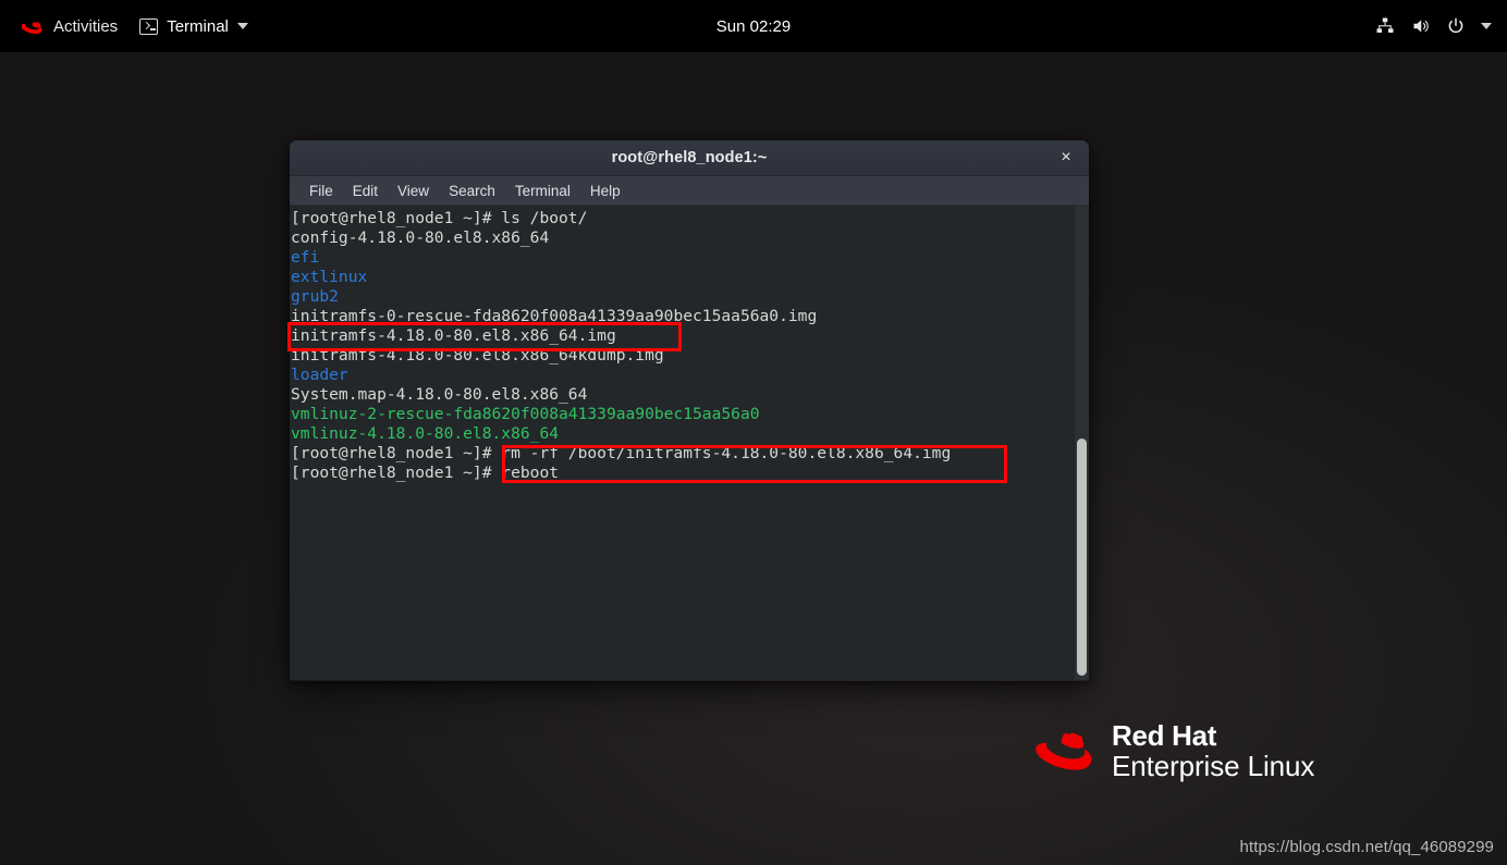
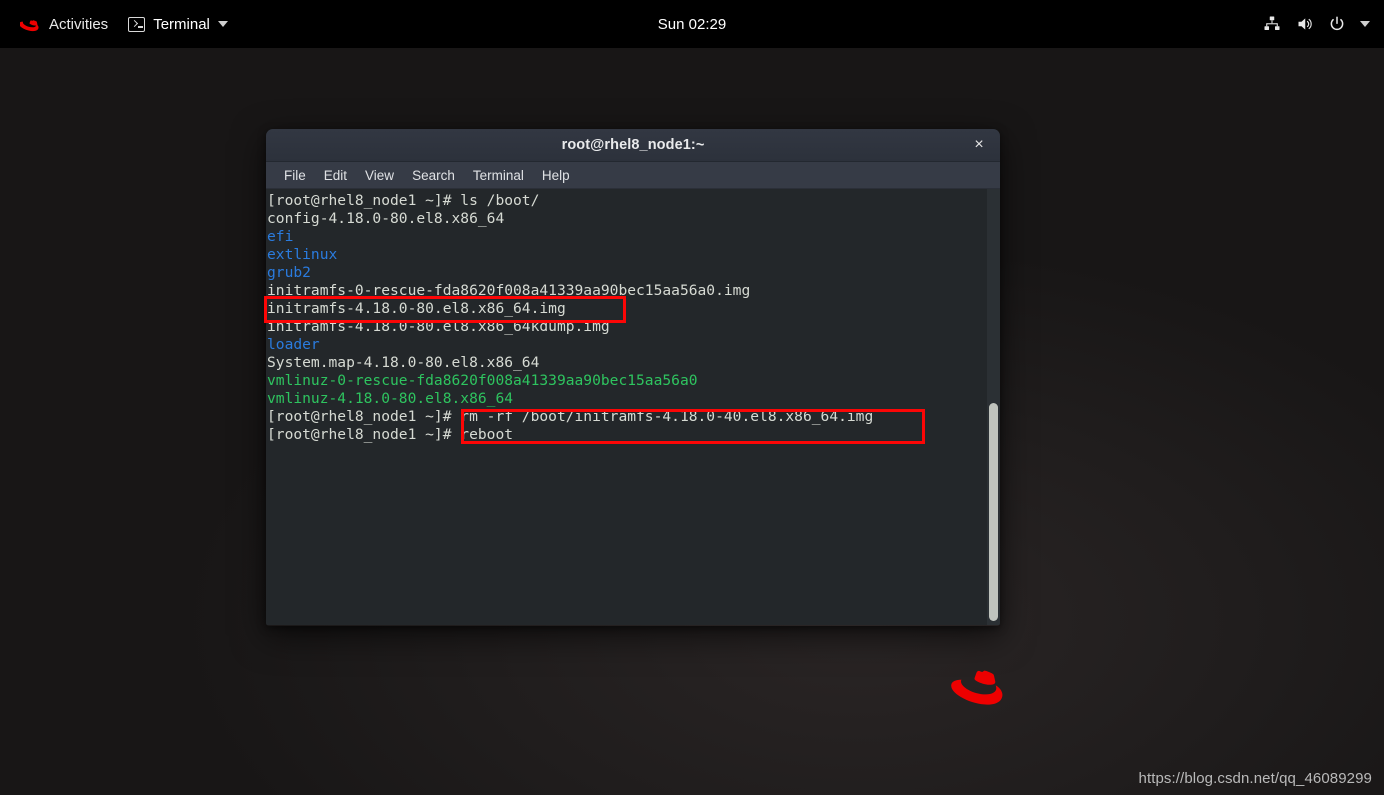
  Activities
  Terminal
  Sun 02:29
  root@rhel8_node1:~
  ×
  File
  Edit
  View
  Search
  Terminal
  Help
  [root@rhel8_node1 ~]# ls /boot/
  config-4.18.0-80.el8.x86_64
  efi
  extlinux
  grub2
  initramfs-0-rescue-fda8620f008a41339aa90bec15aa56a0.img
  initramfs-4.18.0-80.el8.x86_64.img
  initramfs-4.18.0-80.el8.x86_64kdump.img
  loader
  System.map-4.18.0-80.el8.x86_64
- vmlinuz-2-rescue-fda8620f008a41339aa90bec15aa56a0
+ vmlinuz-0-rescue-fda8620f008a41339aa90bec15aa56a0
  vmlinuz-4.18.0-80.el8.x86_64
- [root@rhel8_node1 ~]# rm -rf /boot/initramfs-4.18.0-80.el8.x86_64.img
+ [root@rhel8_node1 ~]# rm -rf /boot/initramfs-4.18.0-40.el8.x86_64.img
  [root@rhel8_node1 ~]# reboot
- Red Hat
- Enterprise Linux
  https://blog.csdn.net/qq_46089299
